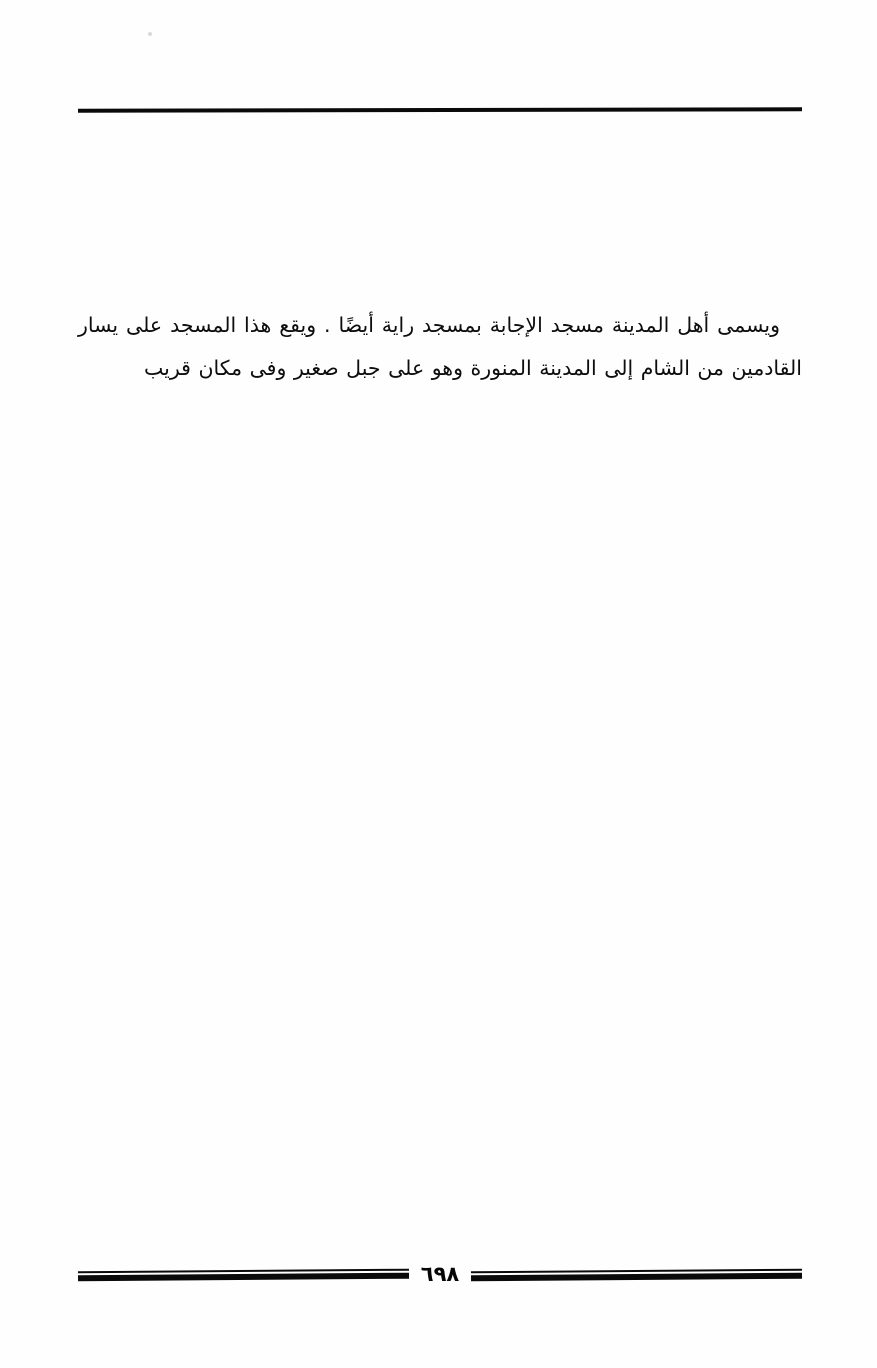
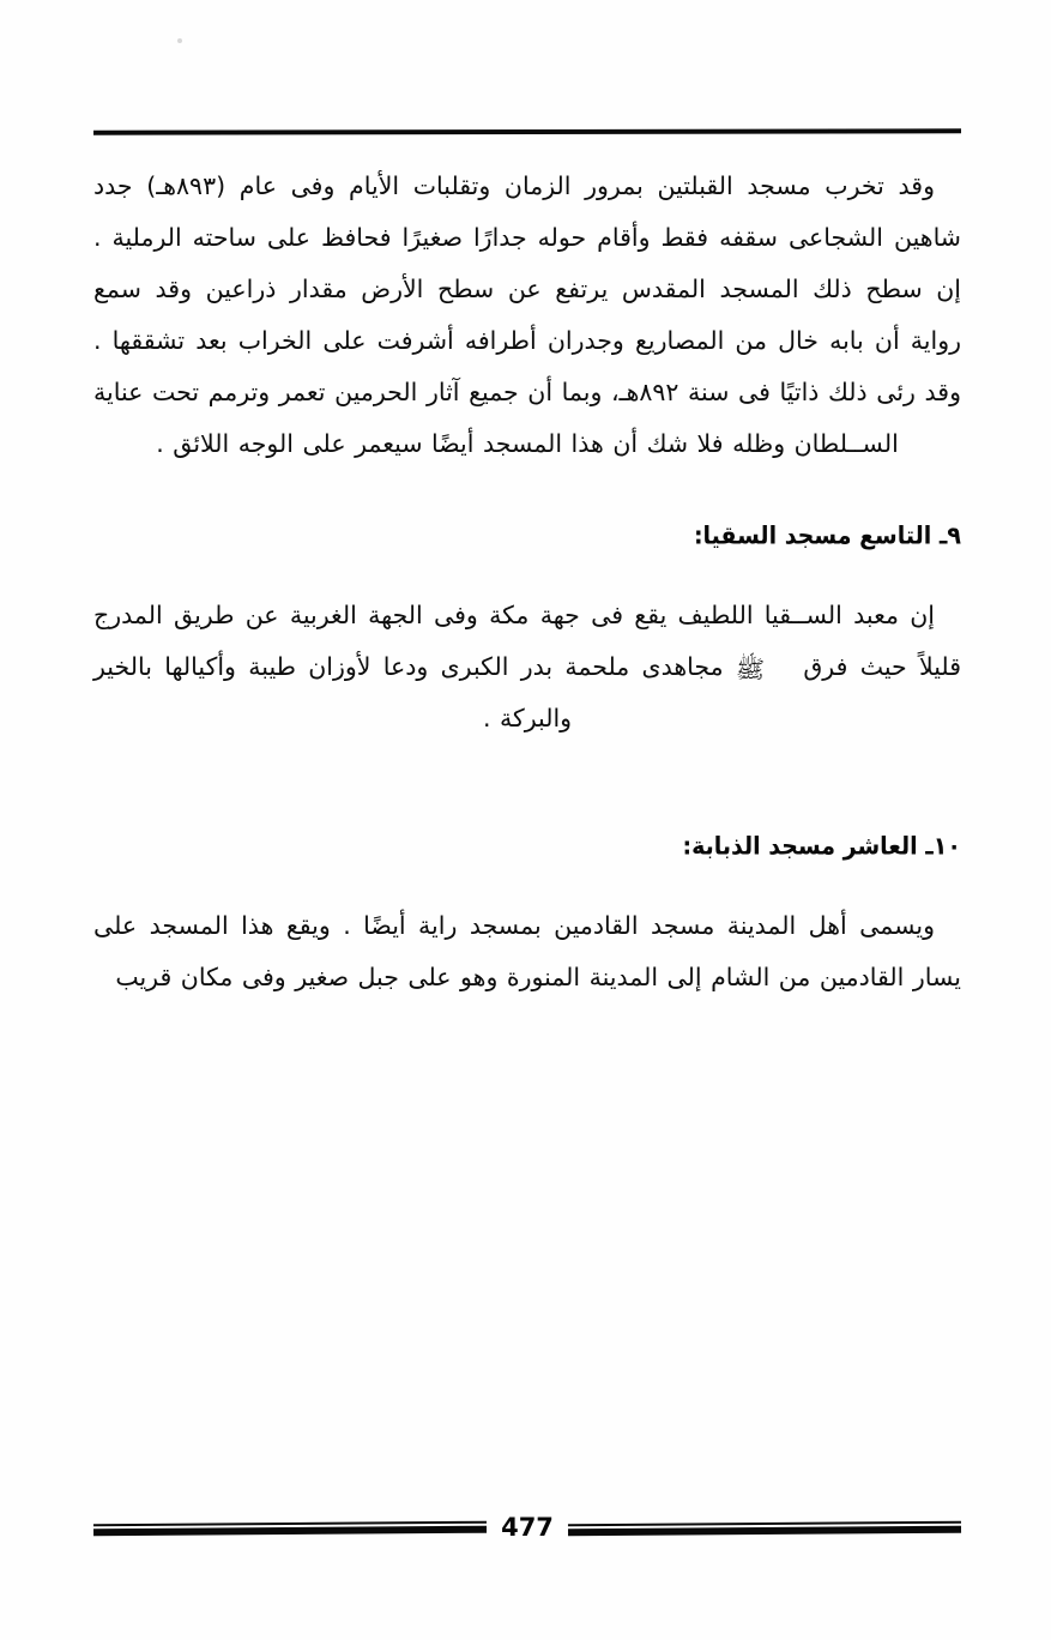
+ وقد تخرب مسجد القبلتين بمرور الزمان وتقلبات الأيام وفى عام (٨٩٣هـ) جدد شاهين الشجاعى سقفه فقط وأقام حوله جدارًا صغيرًا فحافظ على ساحته الرملية . إن سطح ذلك المسجد المقدس يرتفع عن سطح الأرض مقدار ذراعين وقد سمع رواية أن بابه خال من المصاريع وجدران أطرافه أشرفت على الخراب بعد تشققها . وقد رئى ذلك ذاتيًا فى سنة ٨٩٢هـ، وبما أن جميع آثار الحرمين تعمر وترمم تحت عناية الســلطان وظله فلا شك أن هذا المسجد أيضًا سيعمر على الوجه اللائق .
+ ٩ـ التاسع مسجد السقيا:
+ إن معبد الســقيا اللطيف يقع فى جهة مكة وفى الجهة الغربية عن طريق المدرج قليلاً حيث فرق ﷺ مجاهدى ملحمة بدر الكبرى ودعا لأوزان طيبة وأكيالها بالخير والبركة .
+ ١٠ـ العاشر مسجد الذبابة:
- ويسمى أهل المدينة مسجد الإجابة بمسجد راية أيضًا . ويقع هذا المسجد على يسار القادمين من الشام إلى المدينة المنورة وهو على جبل صغير وفى مكان قريب
+ ويسمى أهل المدينة مسجد القادمين بمسجد راية أيضًا . ويقع هذا المسجد على يسار القادمين من الشام إلى المدينة المنورة وهو على جبل صغير وفى مكان قريب
- ٦٩٨
+ 477
